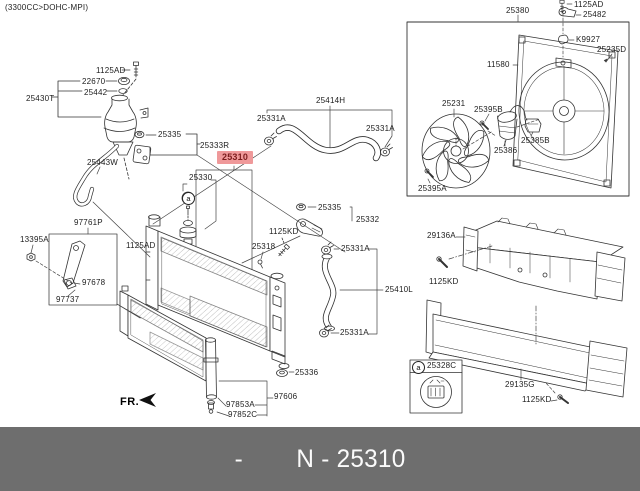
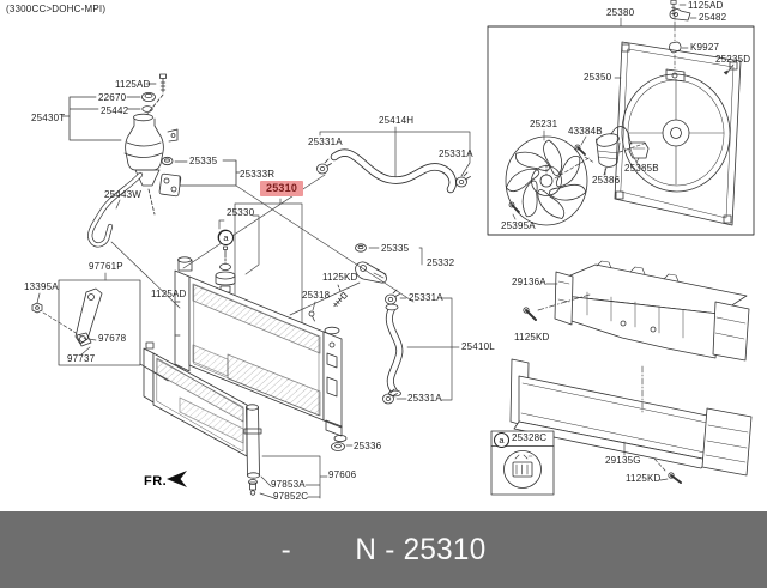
  (3300CC>DOHC-MPI)
  1125AD
  22670
  25442
  25430T
  25335
  25333R
  25310
  25330
  25443W
  97761P
  13395A
  1125AD
  97678
  97737
  a
  25331A
  25414H
  25331A
  25335
  25332
  1125KD
  25318
  25331A
  25410L
  25331A
  25336
  97606
  97853A
  97852C
  FR.
  25380
  1125AD
  25482
  K9927
  25235D
- 11580
+ 25350
  25231
- 25395B
+ 43384B
  25385B
  25386
  25395A
  29136A
  1125KD
  a
  25328C
  29135G
  1125KD
  -
  N - 25310
